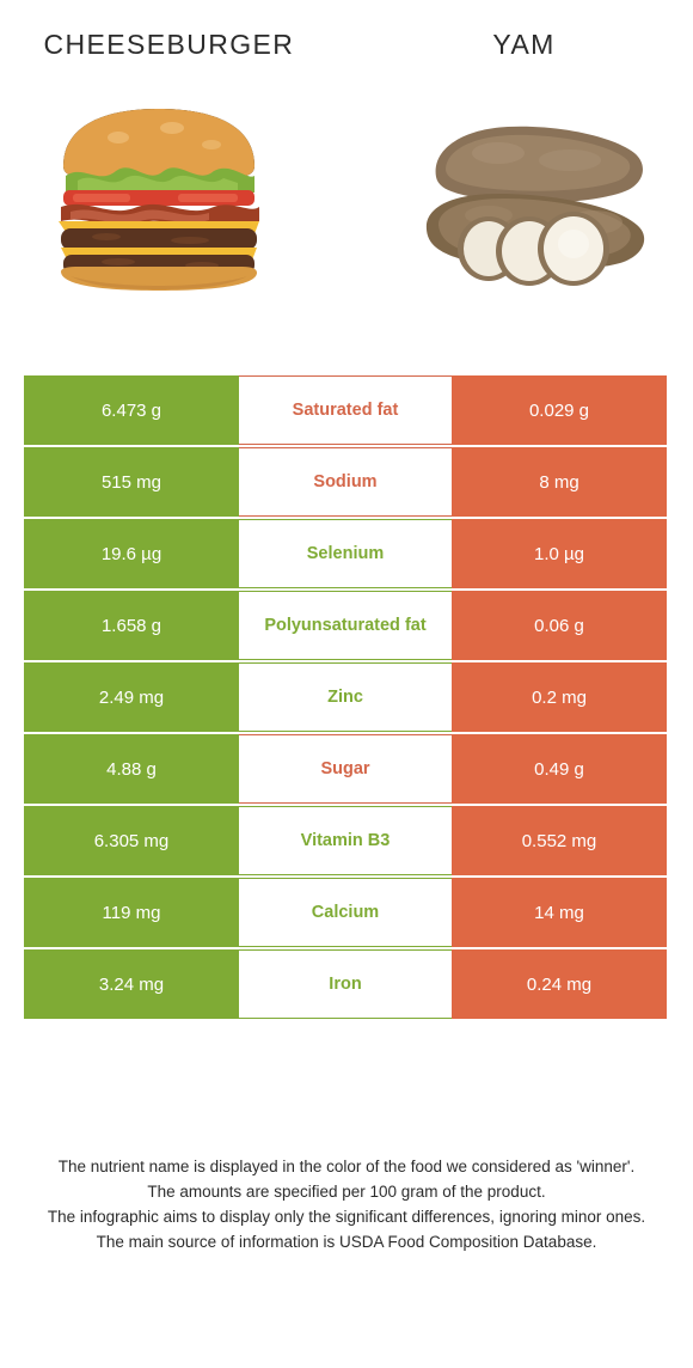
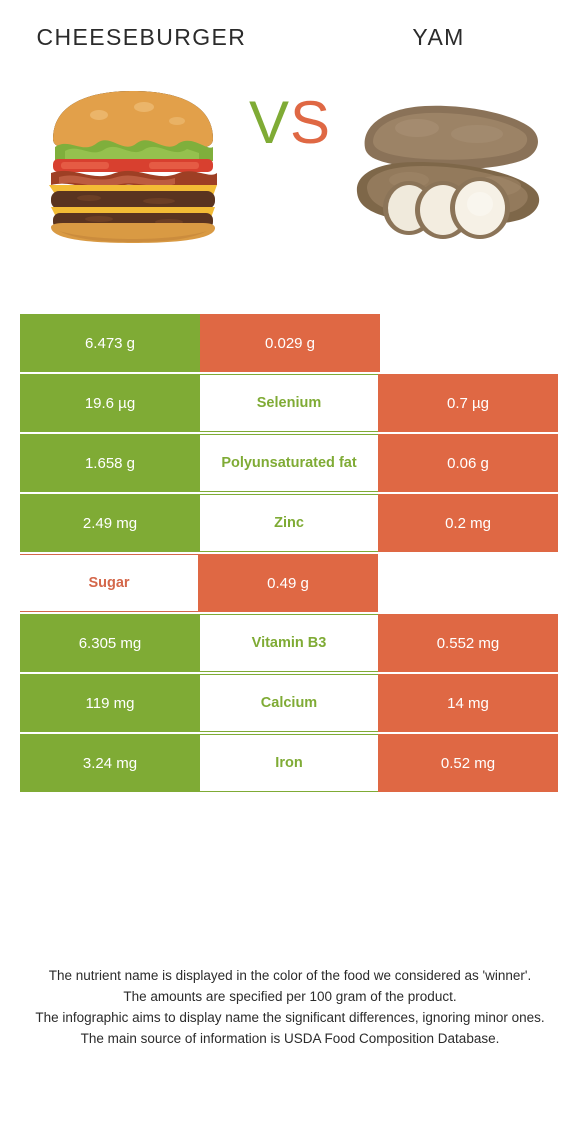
  CHEESEBURGER
  YAM
+ VS
  6.473 g
- Saturated fat
  0.029 g
- 515 mg
- Sodium
- 8 mg
  19.6 µg
  Selenium
- 1.0 µg
+ 0.7 µg
  1.658 g
  Polyunsaturated fat
  0.06 g
  2.49 mg
  Zinc
  0.2 mg
- 4.88 g
  Sugar
  0.49 g
  6.305 mg
  Vitamin B3
  0.552 mg
  119 mg
  Calcium
  14 mg
  3.24 mg
  Iron
- 0.24 mg
+ 0.52 mg
  The nutrient name is displayed in the color of the food we considered as 'winner'.
  The amounts are specified per 100 gram of the product.
- The infographic aims to display only the significant differences, ignoring minor ones.
+ The infographic aims to display name the significant differences, ignoring minor ones.
  The main source of information is USDA Food Composition Database.
